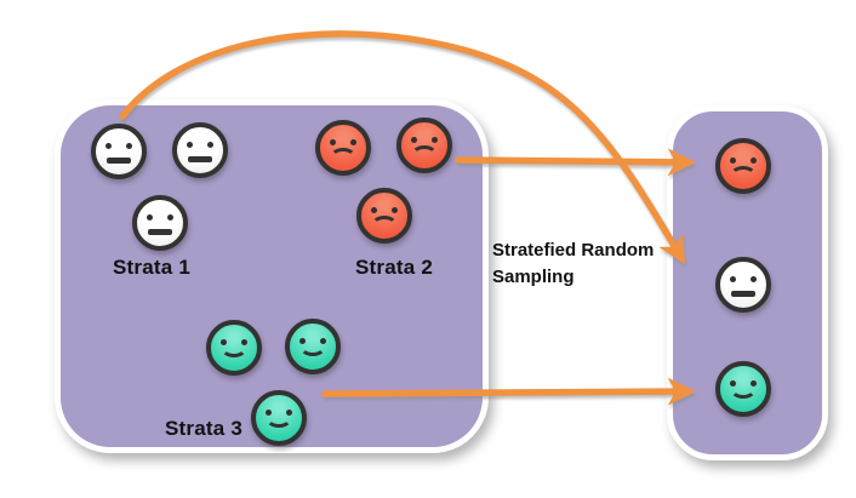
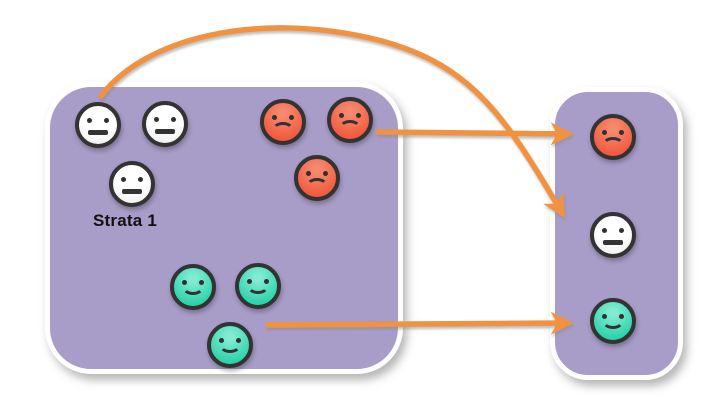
  Strata 1
- Strata 2
- Strata 3
- Stratefied Random Sampling
